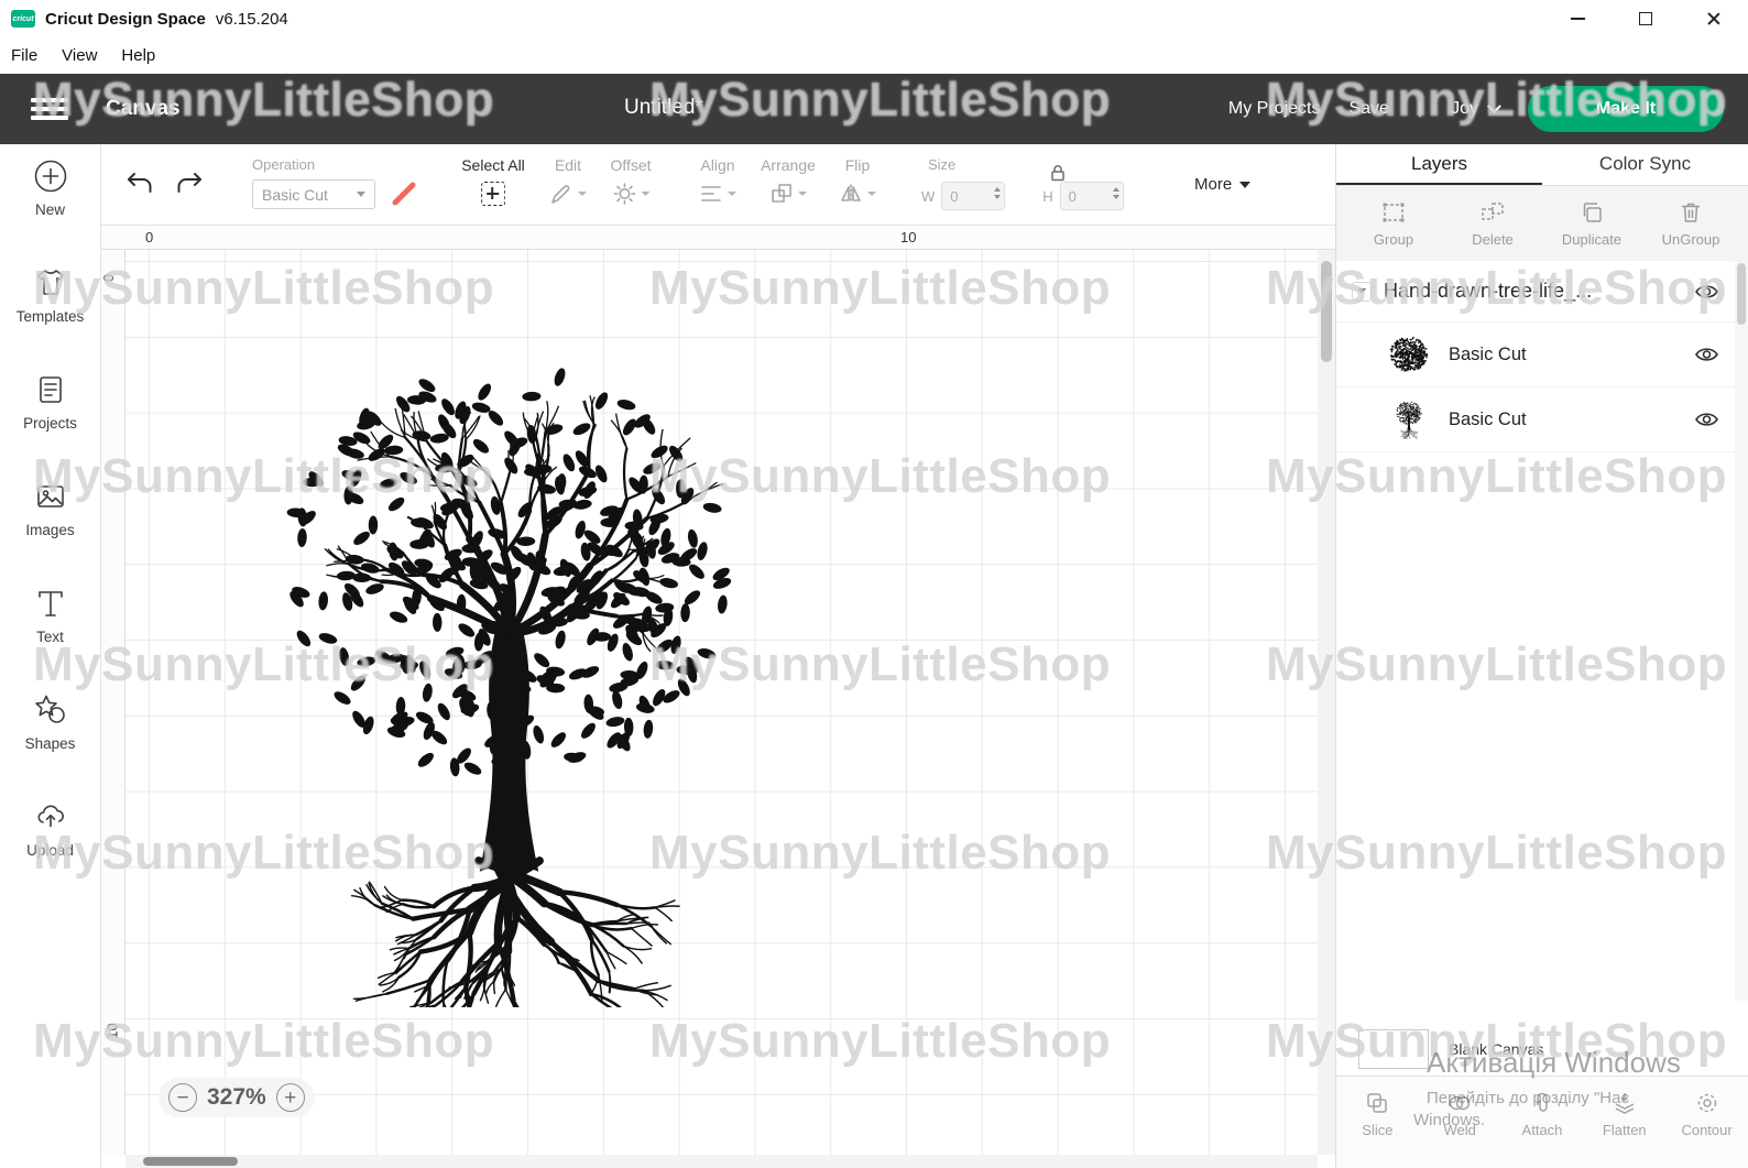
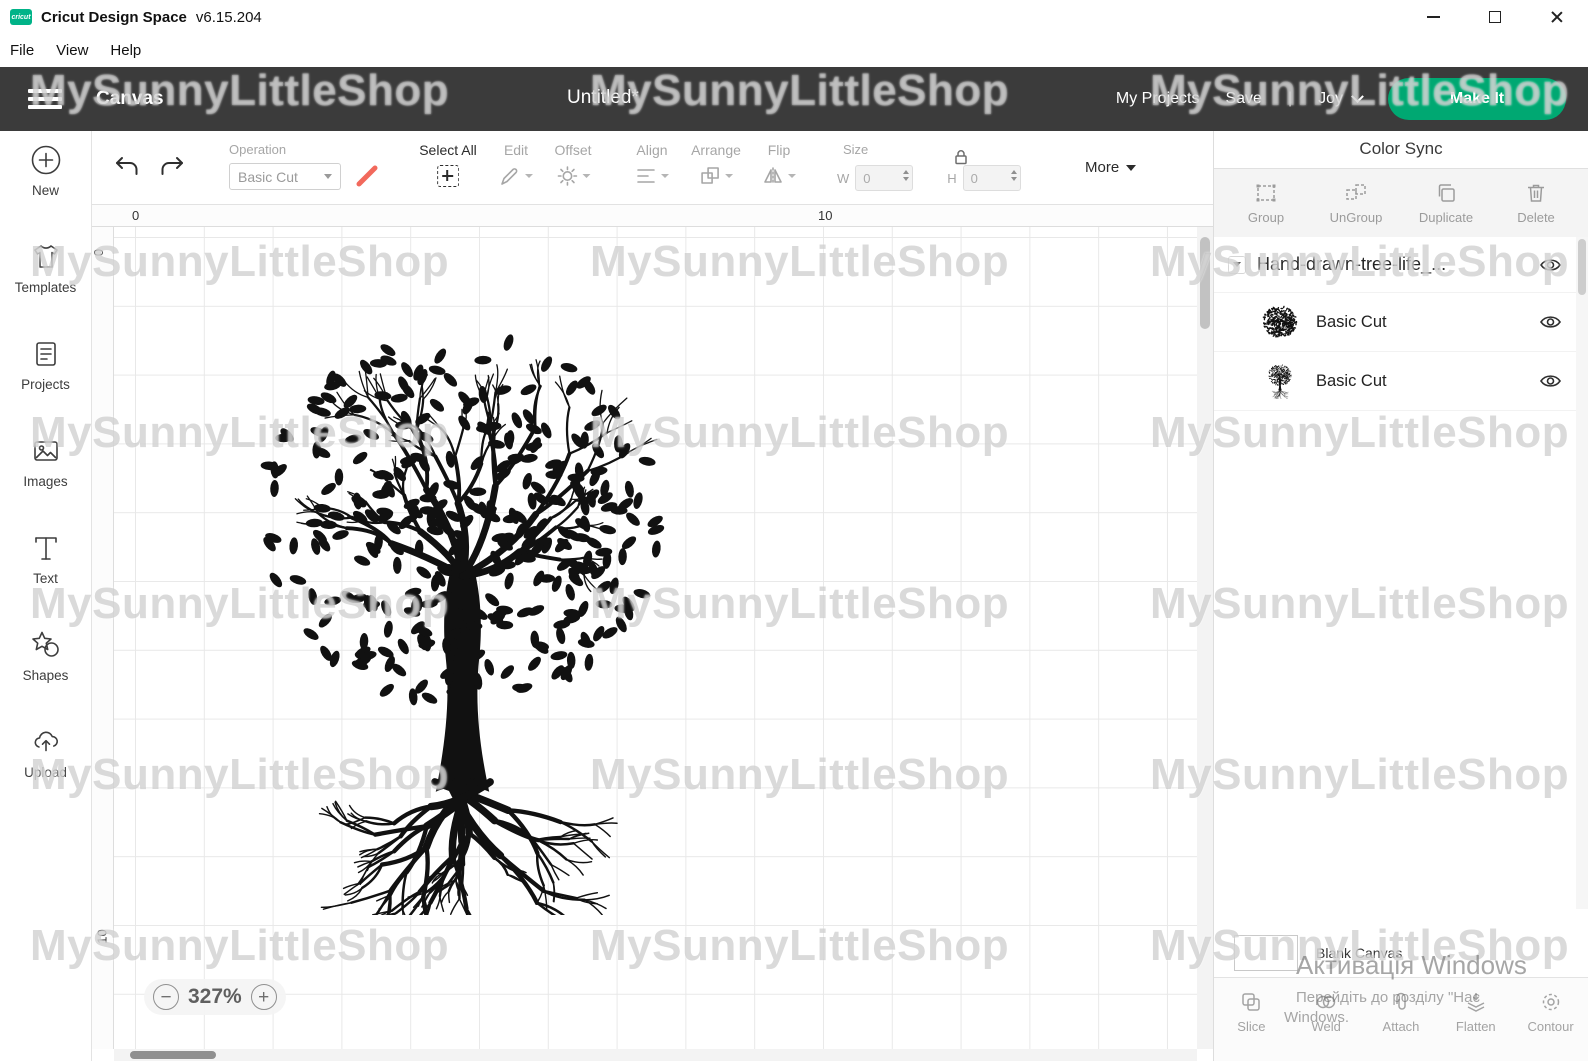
  Cricut Design Space
  v6.15.204
  File
  View
  Help
  Canvas
  Untitled*
  My Projects
  Save
  |
  Joy
  Make It
  New
  Templates
  Projects
  Images
  Text
  Shapes
  Upload
  Operation
  Basic Cut
  Select All
  Edit
  Offset
  Align
  Arrange
  Flip
  Size
  W
  0
  H
  0
  More
  0
  10
  −
  327%
  +
- Layers
  Color Sync
  Group
- Delete
+ UnGroup
  Duplicate
- UnGroup
+ Delete
  Hand-drawn-tree-life_...
  Basic Cut
  Basic Cut
  Blank Canvas
  Slice
  Weld
  Attach
  Flatten
  Contour
  MySunnyLittleShop
  MySunnyLittleShop
  MySunnyLittleShop
  MySunnyLittleShop
  MySunnyLittleShop
  MySunnyLittleShop
  MySunnyLittleShop
  MySunnyLittleShop
  MySunnyLittleShop
  MySunnyLittleShop
  MySunnyLittleShop
  MySunnyLittleShop
  MySunnyLittleShop
  MySunnyLittleShop
  MySunnyLittleShop
  MySunnyLittleShop
  MySunnyLittleShop
  MySunnyLittleShop
  Активація Windows
  Перейдіть до розділу "Нас
  Windows.
